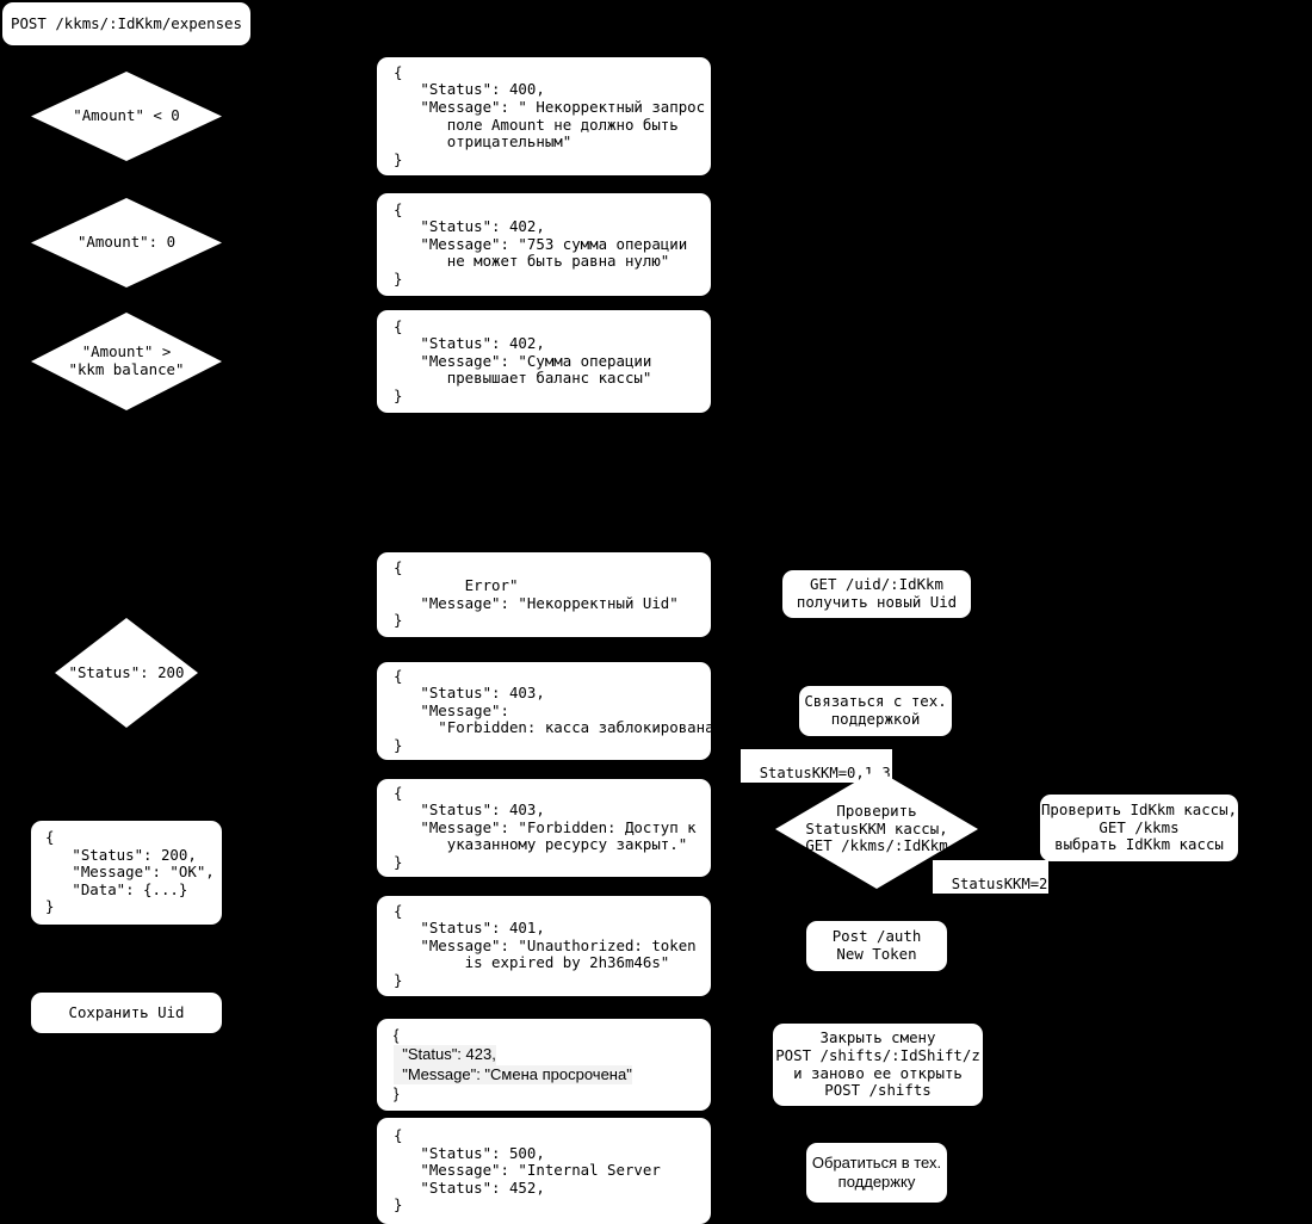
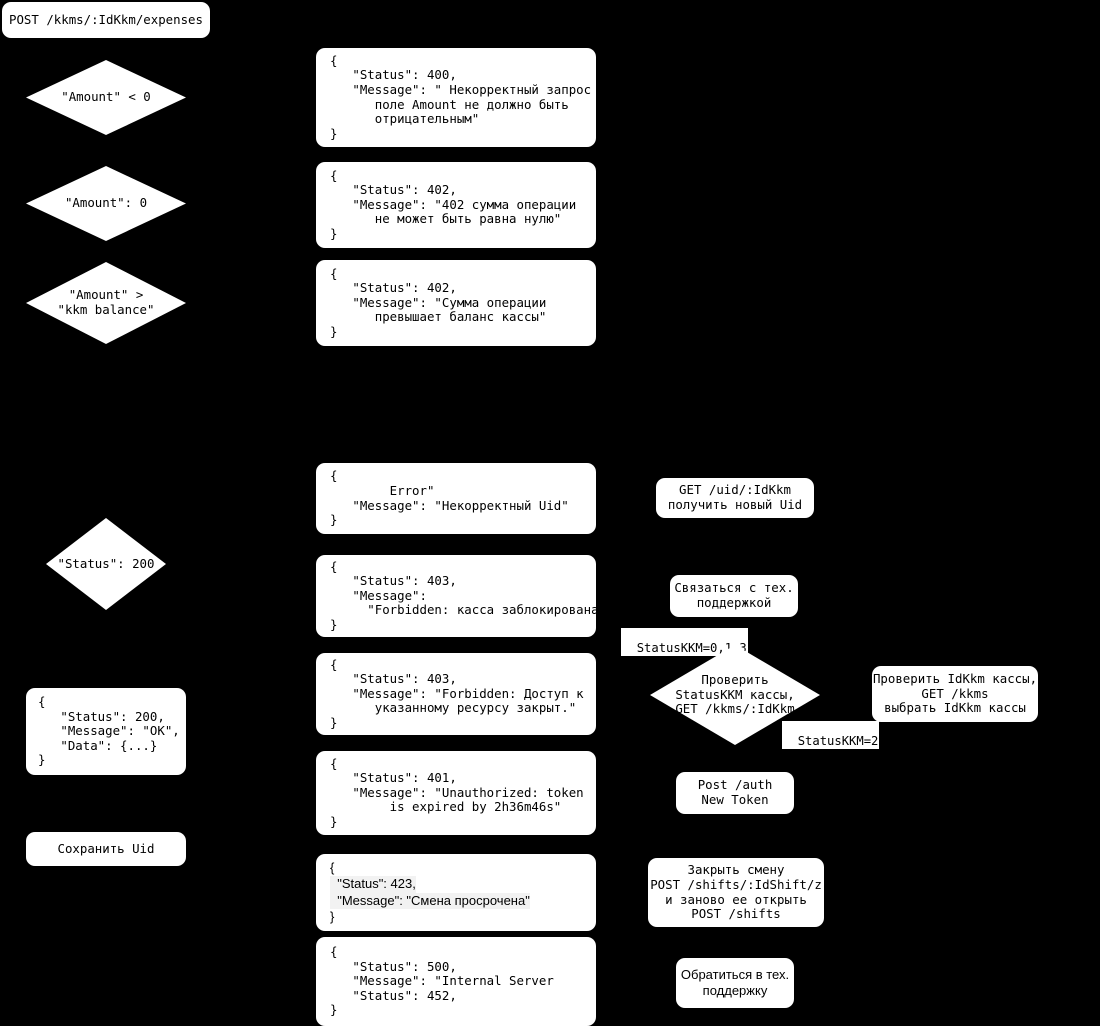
  POST /kkms/:IdKkm/expenses
  "Amount" < 0
  "Amount": 0
  "Amount" >
  "kkm balance"
  "Status": 200
  {
  "Status": 200,
  "Message": "OK",
  "Data": {...}
  }
  Сохранить Uid
  {
  "Status": 400,
  "Message": " Некорректный запрос
  поле Amount не должно быть
  отрицательным"
  }
  {
  "Status": 402,
- "Message": "753 сумма операции
+ "Message": "402 сумма операции
  не может быть равна нулю"
  }
  {
  "Status": 402,
  "Message": "Сумма операции
  превышает баланс кассы"
  }
  {
  Error"
  "Message": "Некорректный Uid"
  }
  {
  "Status": 403,
  "Message":
  "Forbidden: касса заблокирована"
  }
  {
  "Status": 403,
  "Message": "Forbidden: Доступ к
  указанному ресурсу закрыт."
  }
  {
  "Status": 401,
  "Message": "Unauthorized: token
  is expired by 2h36m46s"
  }
  {
  "Status": 423,
  "Message": "Смена просрочена"
  }
  {
  "Status": 500,
  "Message": "Internal Server
  "Status": 452,
  }
  GET /uid/:IdKkm
  получить новый Uid
  Связаться с тех.
  поддержкой
  StatusKKM=0,13
  Проверить
  StatusKKM кассы,
  GET /kkms/:IdKkm
  StatusKKM=2
  Проверить IdKkm кассы,
  GET /kkms
  выбрать IdKkm кассы
  Post /auth
  New Token
  Закрыть смену
  POST /shifts/:IdShift/z
  и заново ее открыть
  POST /shifts
  Обратиться в тех.
  поддержку
